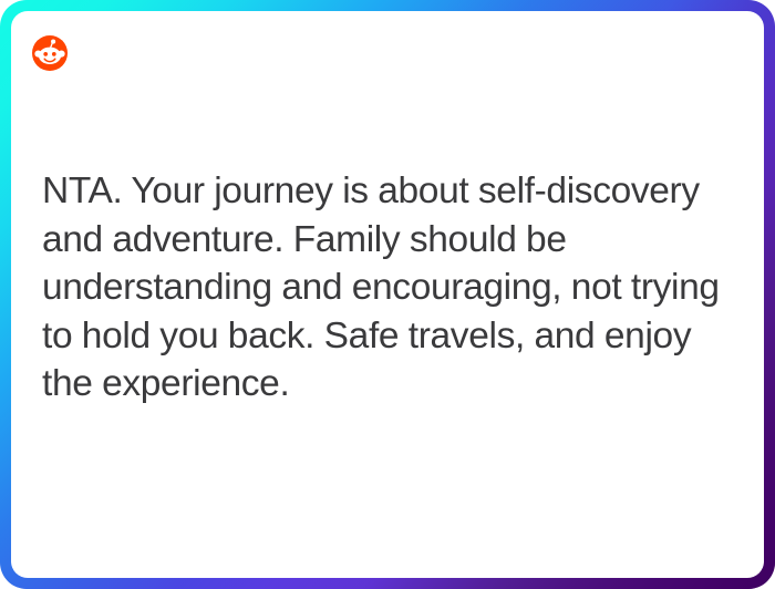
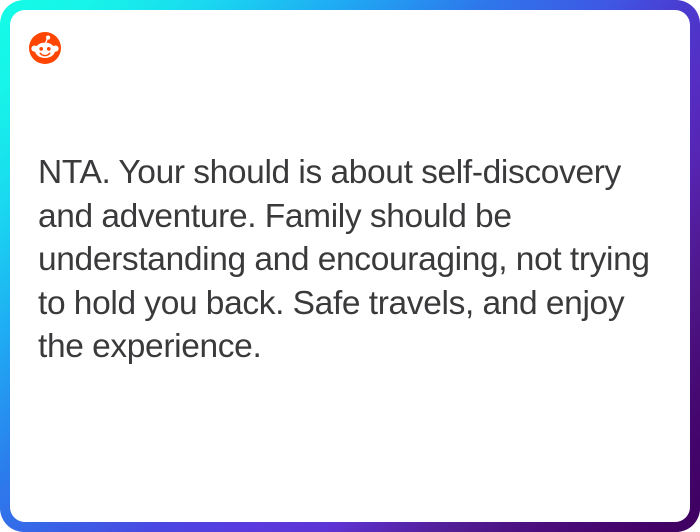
- NTA. Your journey is about self-discovery and adventure. Family should be understanding and encouraging, not trying to hold you back. Safe travels, and enjoy the experience.
+ NTA. Your should is about self-discovery and adventure. Family should be understanding and encouraging, not trying to hold you back. Safe travels, and enjoy the experience.
